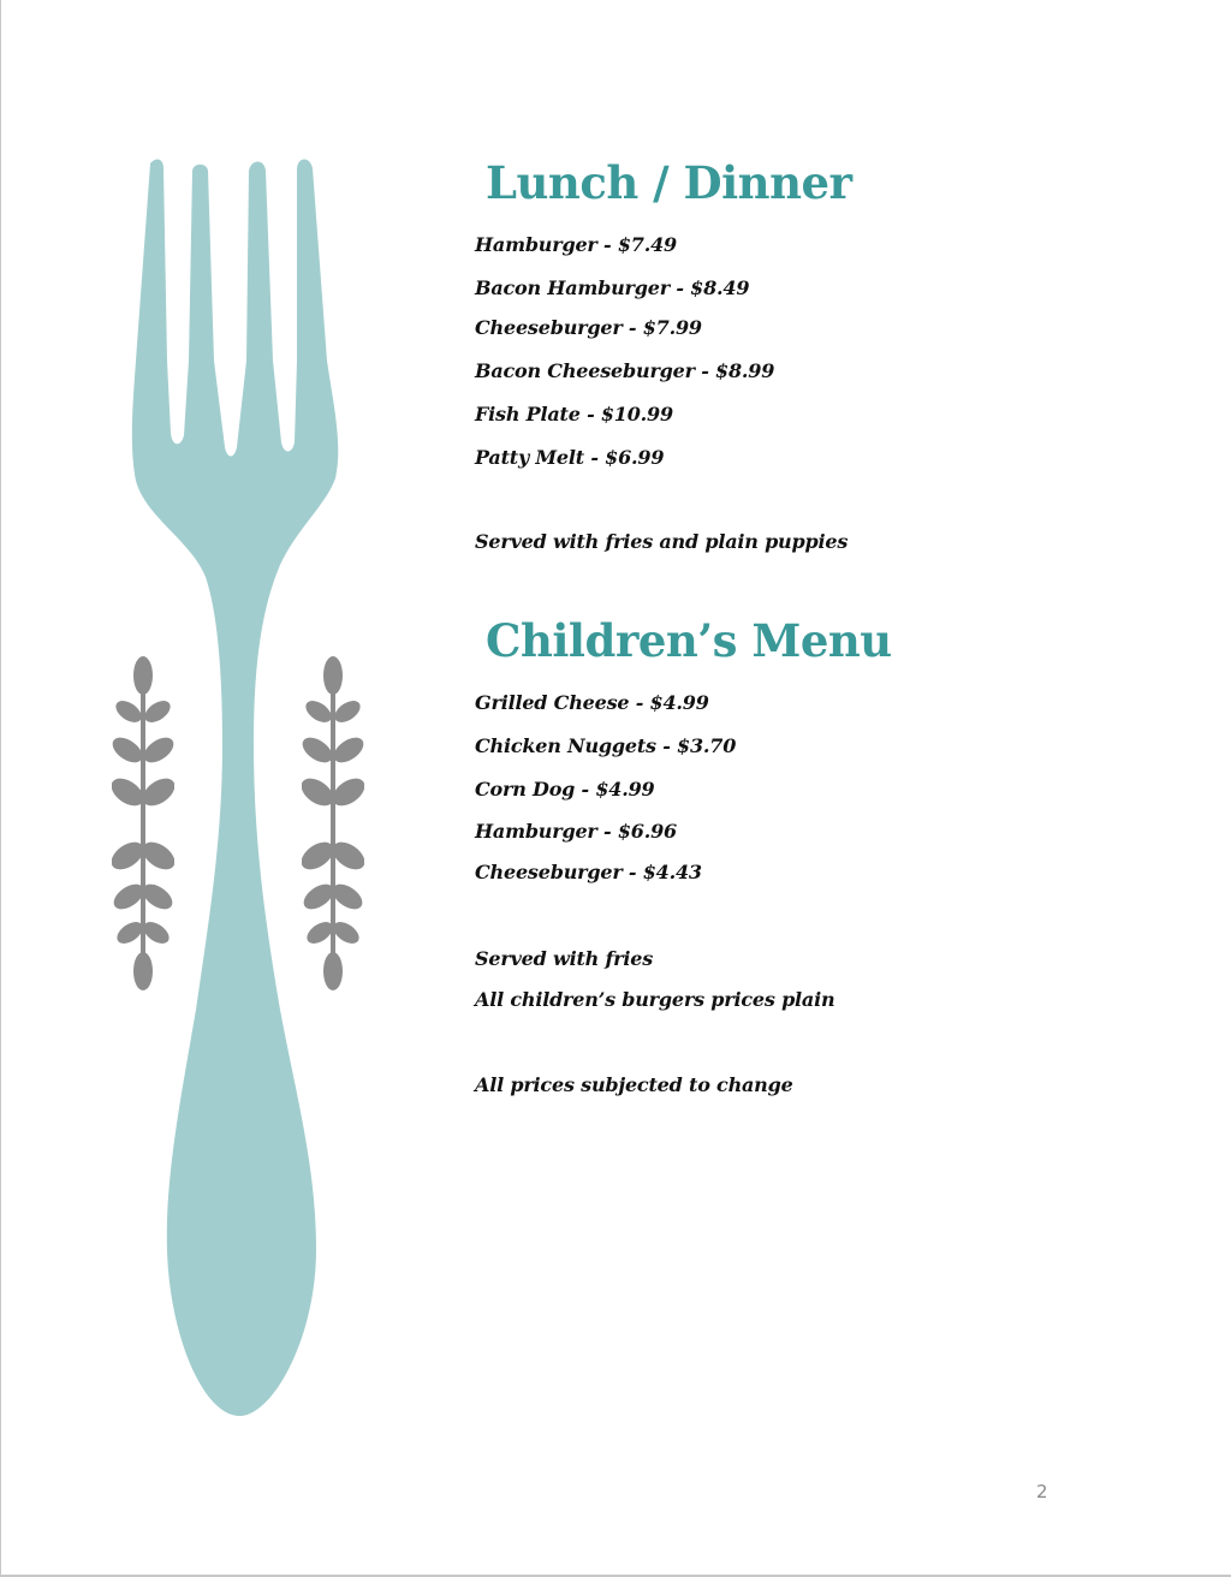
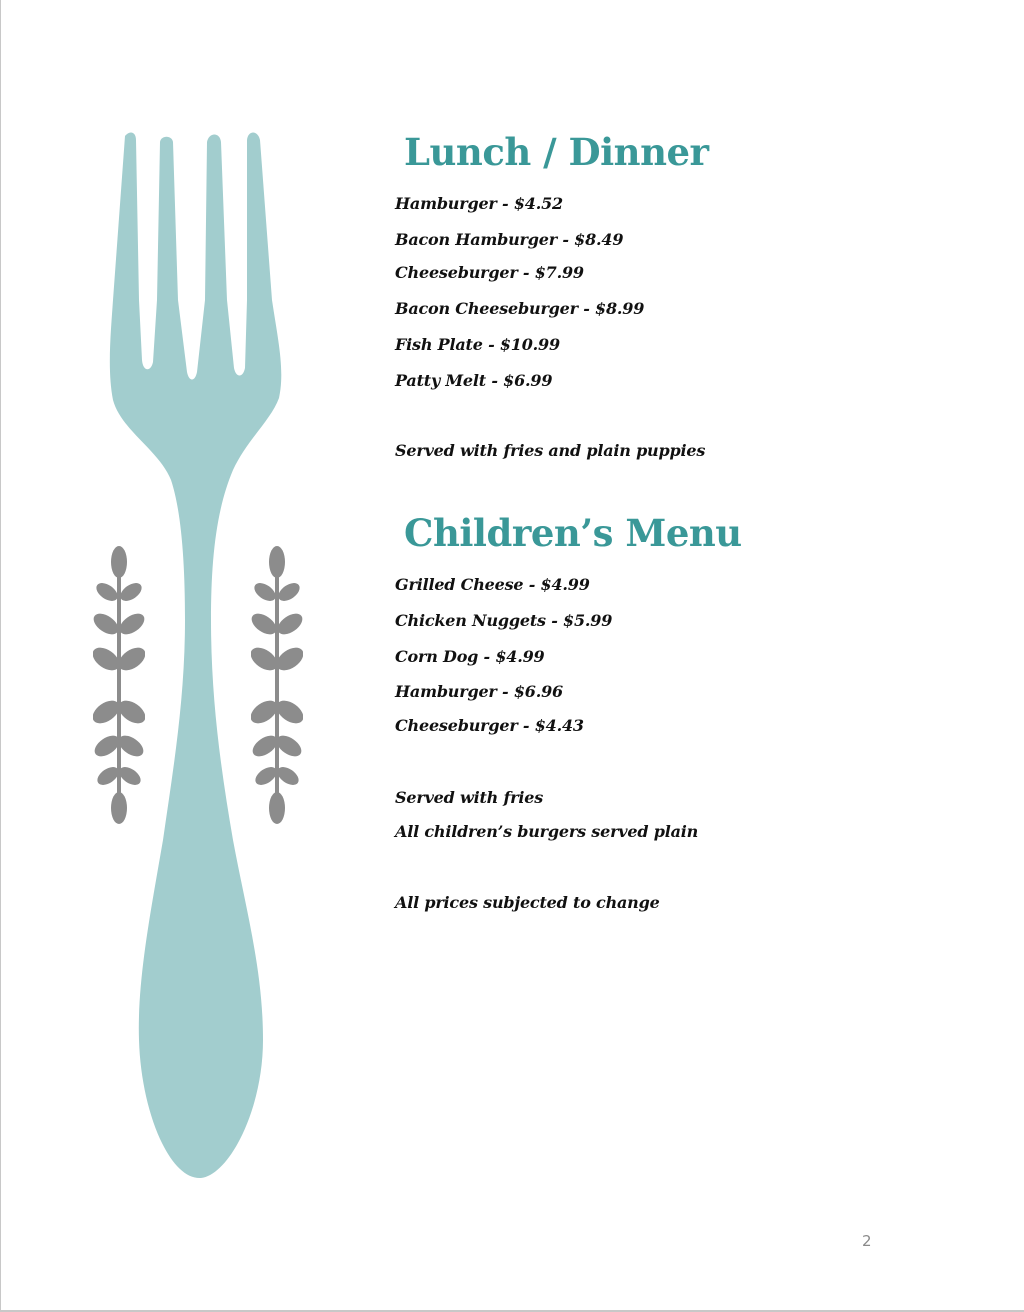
  Lunch / Dinner
- Hamburger - $7.49
+ Hamburger - $4.52
  Bacon Hamburger - $8.49
  Cheeseburger - $7.99
  Bacon Cheeseburger - $8.99
  Fish Plate - $10.99
  Patty Melt - $6.99
  Served with fries and plain puppies
  Children’s Menu
  Grilled Cheese - $4.99
- Chicken Nuggets - $3.70
+ Chicken Nuggets - $5.99
  Corn Dog - $4.99
  Hamburger - $6.96
  Cheeseburger - $4.43
  Served with fries
- All children’s burgers prices plain
+ All children’s burgers served plain
  All prices subjected to change
  2
